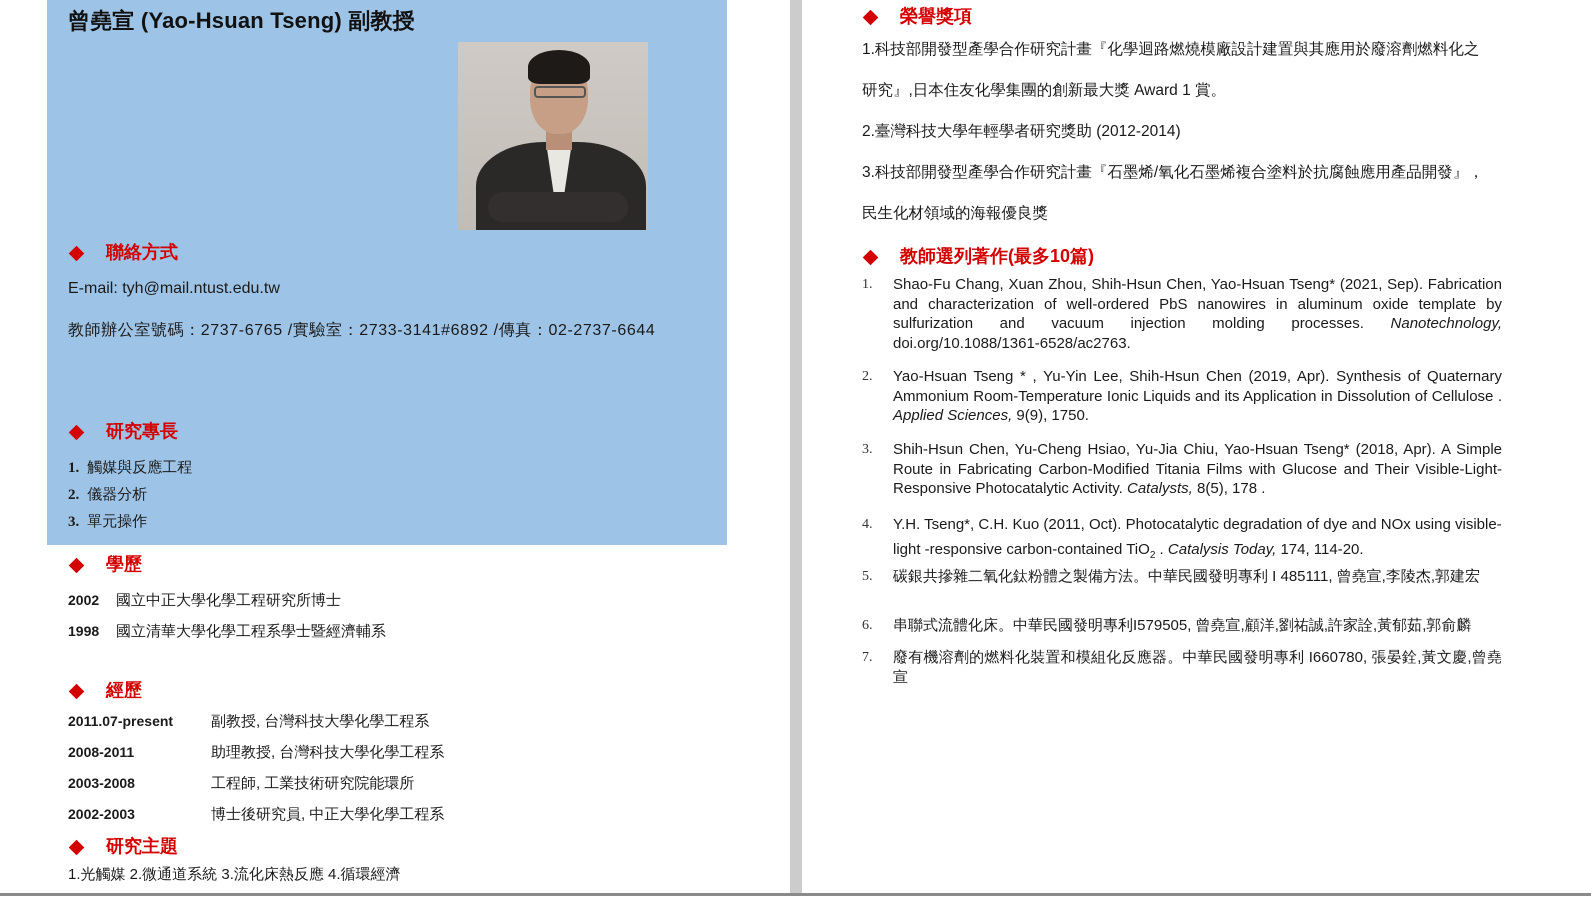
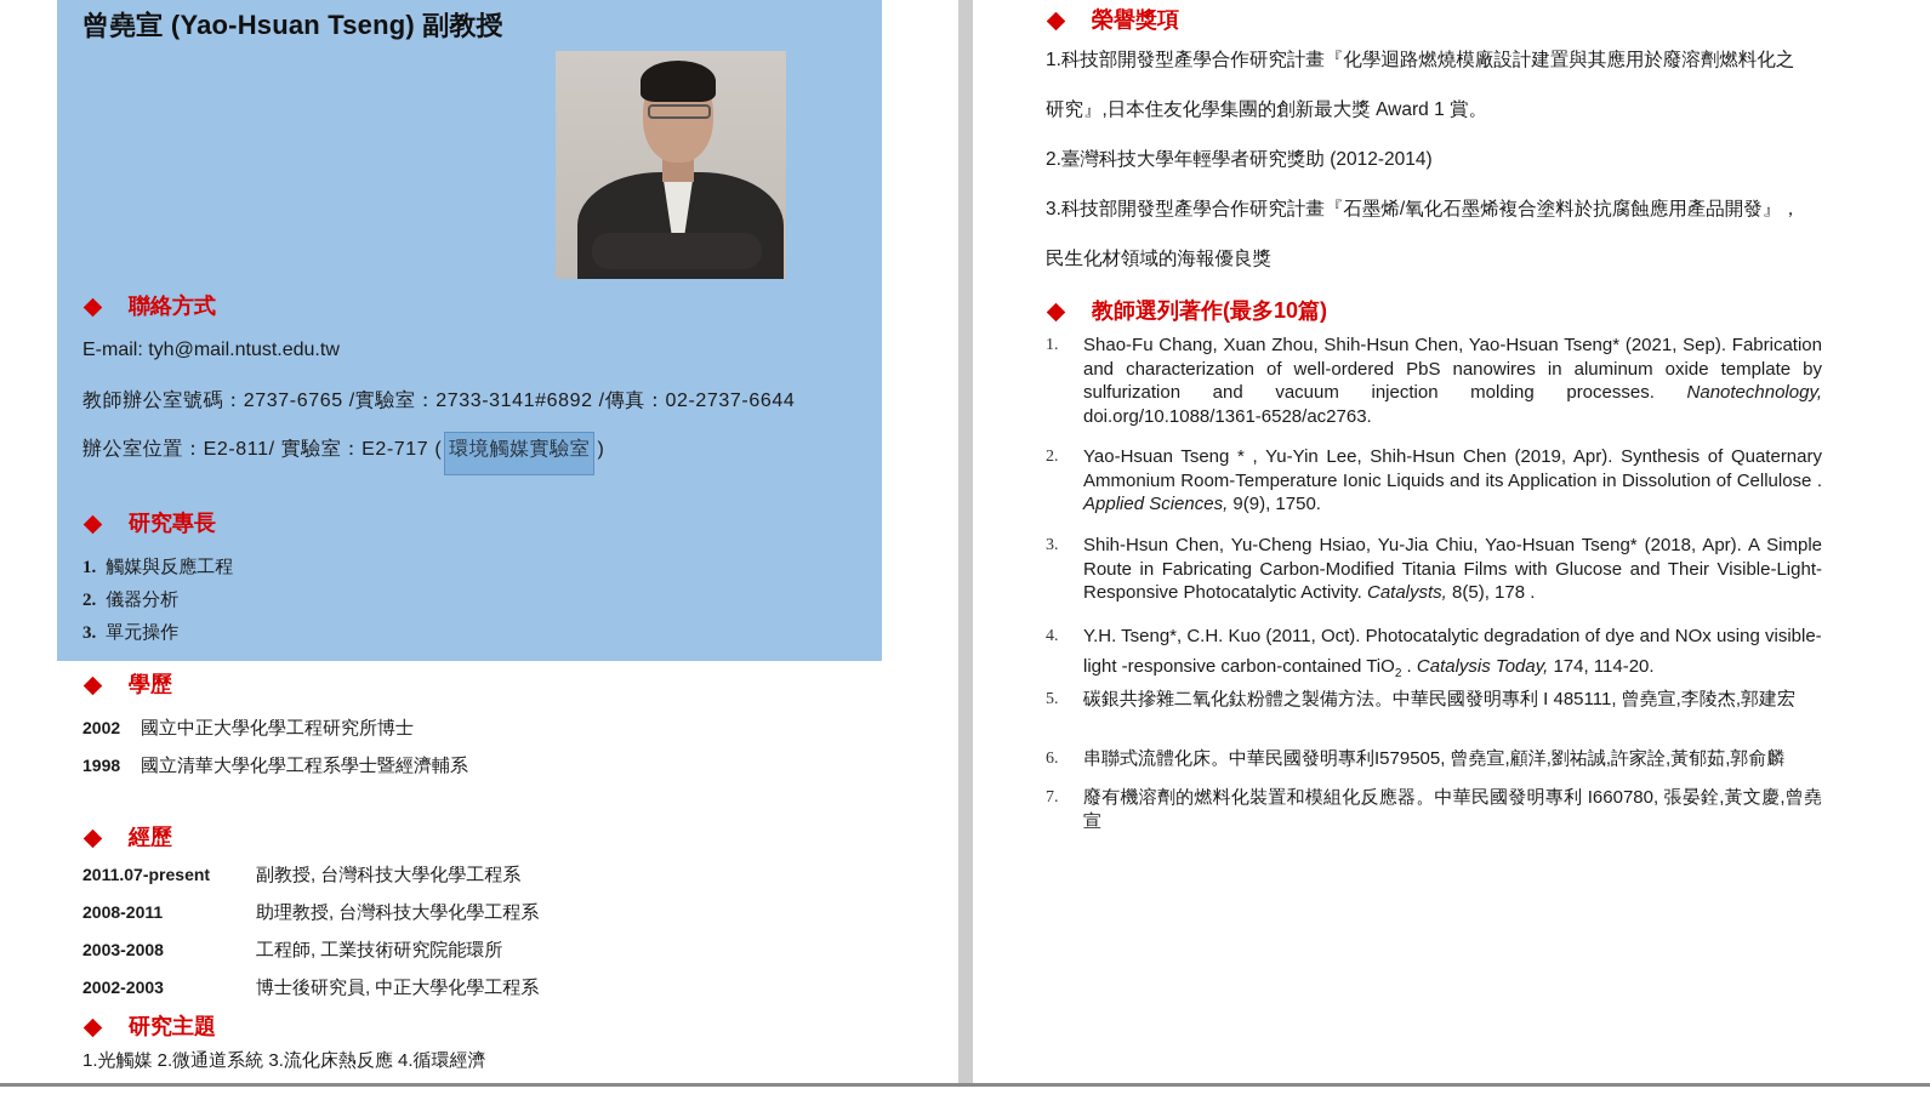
  曾堯宣 (Yao-Hsuan Tseng) 副教授
  聯絡方式
  E-mail: tyh@mail.ntust.edu.tw
  教師辦公室號碼：2737-6765 /實驗室：2733-3141#6892 /傳真：02-2737-6644
+ 辦公室位置：E2-811/ 實驗室：E2-717 ( 環境觸媒實驗室 )
  研究專長
  1. 觸媒與反應工程
  2. 儀器分析
  3. 單元操作
  學歷
  2002
  國立中正大學化學工程研究所博士
  1998
  國立清華大學化學工程系學士暨經濟輔系
  經歷
  2011.07-present
  副教授, 台灣科技大學化學工程系
  2008-2011
  助理教授, 台灣科技大學化學工程系
  2003-2008
  工程師, 工業技術研究院能環所
  2002-2003
  博士後研究員, 中正大學化學工程系
  研究主題
  1.光觸媒 2.微通道系統 3.流化床熱反應 4.循環經濟
  榮譽獎項
  1.科技部開發型產學合作研究計畫『化學迴路燃燒模廠設計建置與其應用於廢溶劑燃料化之
  研究』,日本住友化學集團的創新最大獎 Award 1 賞。
  2.臺灣科技大學年輕學者研究獎助 (2012-2014)
  3.科技部開發型產學合作研究計畫『石墨烯/氧化石墨烯複合塗料於抗腐蝕應用產品開發』，
  民生化材領域的海報優良獎
  教師選列著作(最多10篇)
  1.
  Shao-Fu Chang, Xuan Zhou, Shih-Hsun Chen, Yao-Hsuan Tseng* (2021, Sep). Fabrication and characterization of well-ordered PbS nanowires in aluminum oxide template by sulfurization and vacuum injection molding processes. Nanotechnology, doi.org/10.1088/1361-6528/ac2763.
  2.
  Yao-Hsuan Tseng * , Yu-Yin Lee, Shih-Hsun Chen (2019, Apr). Synthesis of Quaternary Ammonium Room-Temperature Ionic Liquids and its Application in Dissolution of Cellulose . Applied Sciences, 9(9), 1750.
  3.
  Shih-Hsun Chen, Yu-Cheng Hsiao, Yu-Jia Chiu, Yao-Hsuan Tseng* (2018, Apr). A Simple Route in Fabricating Carbon-Modified Titania Films with Glucose and Their Visible-Light-Responsive Photocatalytic Activity. Catalysts, 8(5), 178 .
  4.
  Y.H. Tseng*, C.H. Kuo (2011, Oct). Photocatalytic degradation of dye and NOx using visible-light -responsive carbon-contained TiO2 . Catalysis Today, 174, 114-20.
  5.
  碳銀共摻雜二氧化鈦粉體之製備方法。中華民國發明專利 I 485111, 曾堯宣,李陵杰,郭建宏
  6.
  串聯式流體化床。中華民國發明專利I579505, 曾堯宣,顧洋,劉祐誠,許家詮,黃郁茹,郭俞麟
  7.
  廢有機溶劑的燃料化裝置和模組化反應器。中華民國發明專利 I660780, 張晏銓,黃文慶,曾堯宣
